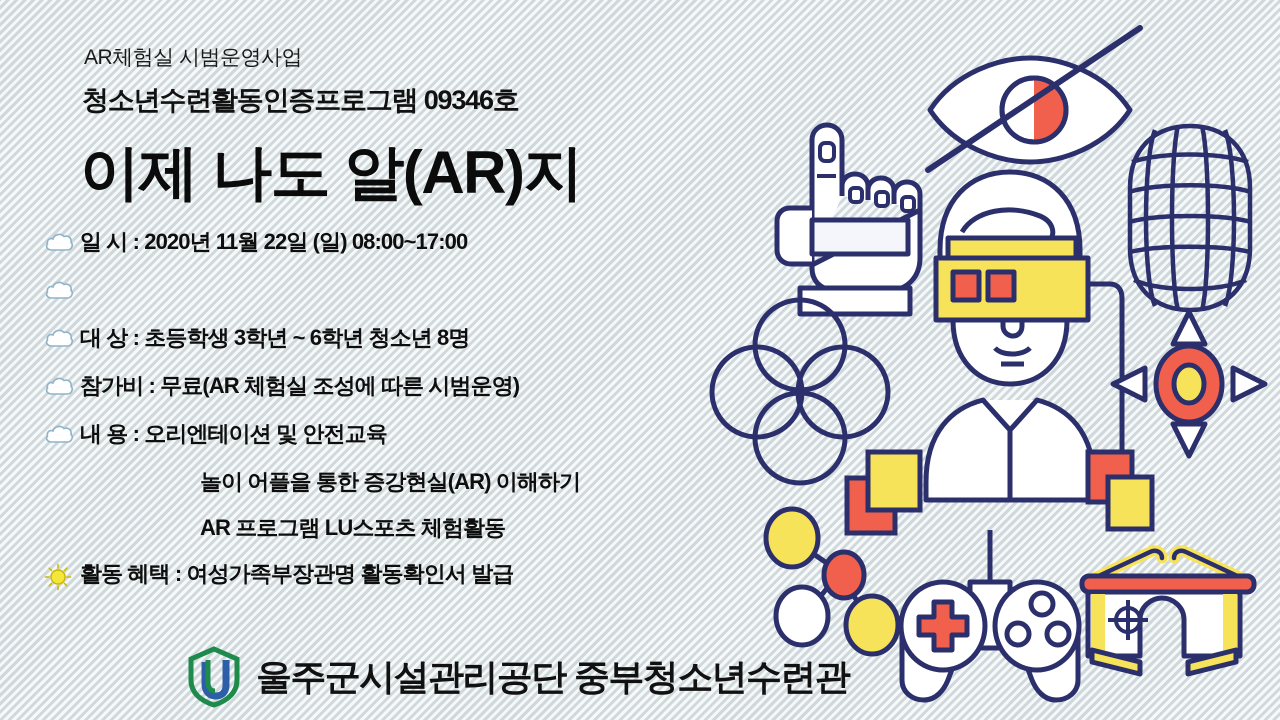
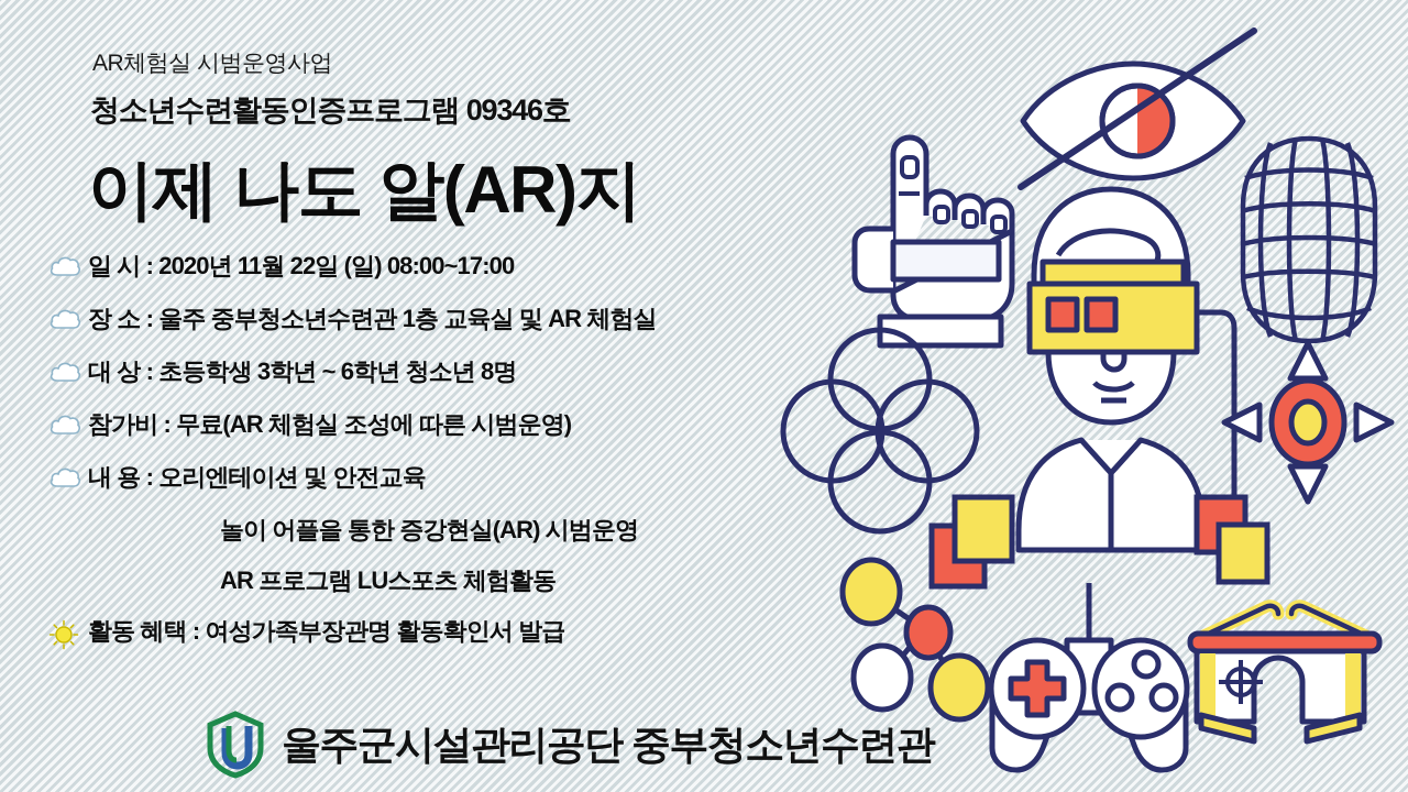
  AR체험실 시범운영사업
  청소년수련활동인증프로그램 09346호
  이제 나도 알(AR)지
  일 시 : 2020년 11월 22일 (일) 08:00~17:00
+ 장 소 : 울주 중부청소년수련관 1층 교육실 및 AR 체험실
  대 상 : 초등학생 3학년 ~ 6학년 청소년 8명
  참가비 : 무료(AR 체험실 조성에 따른 시범운영)
  내 용 : 오리엔테이션 및 안전교육
- 놀이 어플을 통한 증강현실(AR) 이해하기
+ 놀이 어플을 통한 증강현실(AR) 시범운영
  AR 프로그램 LU스포츠 체험활동
  활동 혜택 : 여성가족부장관명 활동확인서 발급
  울주군시설관리공단 중부청소년수련관
